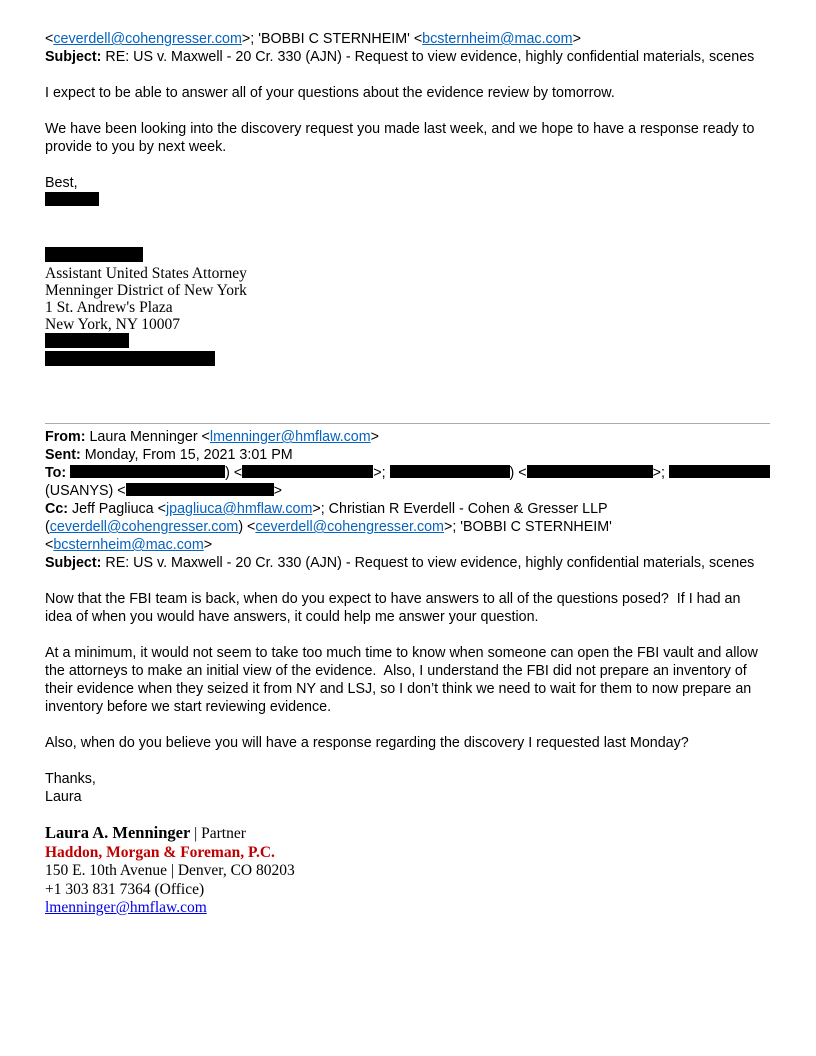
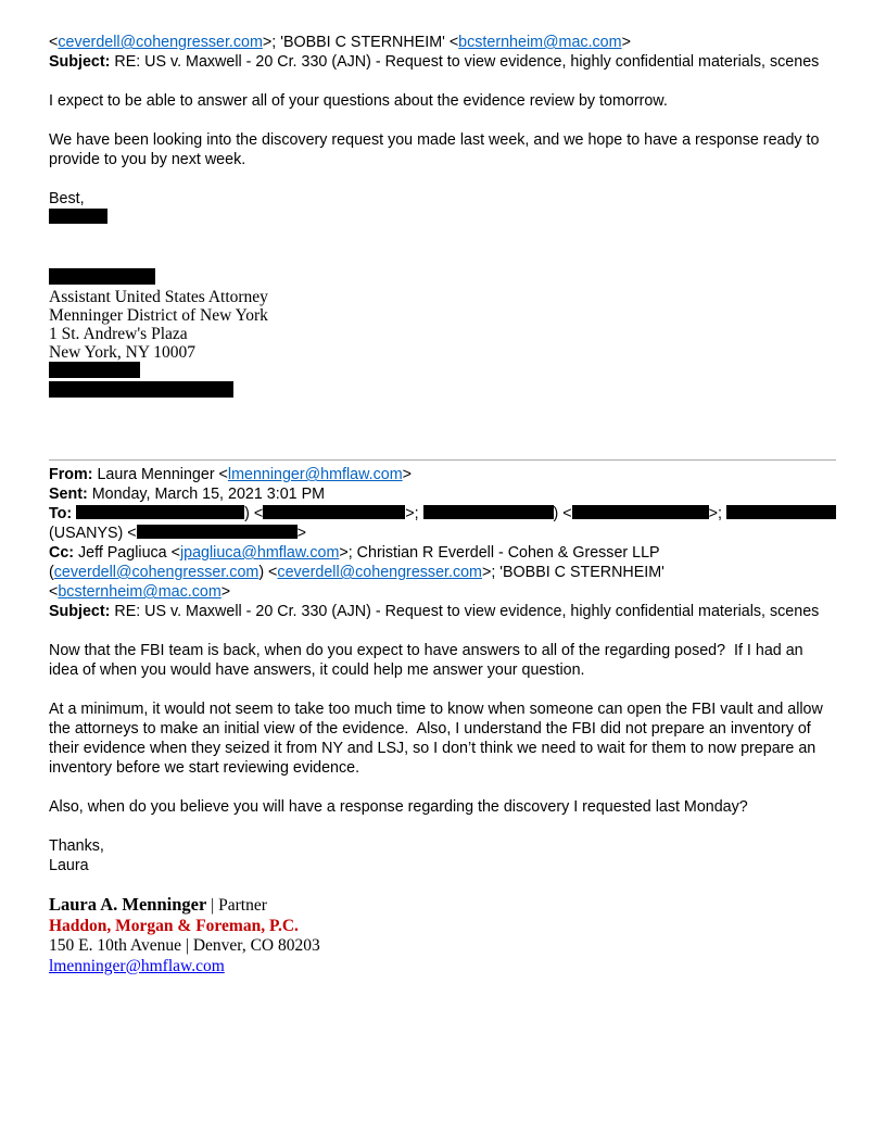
  <ceverdell@cohengresser.com>; 'BOBBI C STERNHEIM' <bcsternheim@mac.com>
  Subject: RE: US v. Maxwell - 20 Cr. 330 (AJN) - Request to view evidence, highly confidential materials, scenes
  I expect to be able to answer all of your questions about the evidence review by tomorrow.
  We have been looking into the discovery request you made last week, and we hope to have a response ready to provide to you by next week.
  Best,
  Assistant United States Attorney
  Menninger District of New York
  1 St. Andrew's Plaza
  New York, NY 10007
  From: Laura Menninger <lmenninger@hmflaw.com>
- Sent: Monday, From 15, 2021 3:01 PM
+ Sent: Monday, March 15, 2021 3:01 PM
  To: ) < >; ) < >;
  (USANYS) < >
  Cc: Jeff Pagliuca <jpagliuca@hmflaw.com>; Christian R Everdell - Cohen & Gresser LLP (ceverdell@cohengresser.com) <ceverdell@cohengresser.com>; 'BOBBI C STERNHEIM' <bcsternheim@mac.com>
  Subject: RE: US v. Maxwell - 20 Cr. 330 (AJN) - Request to view evidence, highly confidential materials, scenes
- Now that the FBI team is back, when do you expect to have answers to all of the questions posed? If I had an idea of when you would have answers, it could help me answer your question.
+ Now that the FBI team is back, when do you expect to have answers to all of the regarding posed? If I had an idea of when you would have answers, it could help me answer your question.
  At a minimum, it would not seem to take too much time to know when someone can open the FBI vault and allow the attorneys to make an initial view of the evidence. Also, I understand the FBI did not prepare an inventory of their evidence when they seized it from NY and LSJ, so I don’t think we need to wait for them to now prepare an inventory before we start reviewing evidence.
  Also, when do you believe you will have a response regarding the discovery I requested last Monday?
  Thanks,
  Laura
  Laura A. Menninger | Partner
  Haddon, Morgan & Foreman, P.C.
  150 E. 10th Avenue | Denver, CO 80203
- +1 303 831 7364 (Office)
  lmenninger@hmflaw.com
